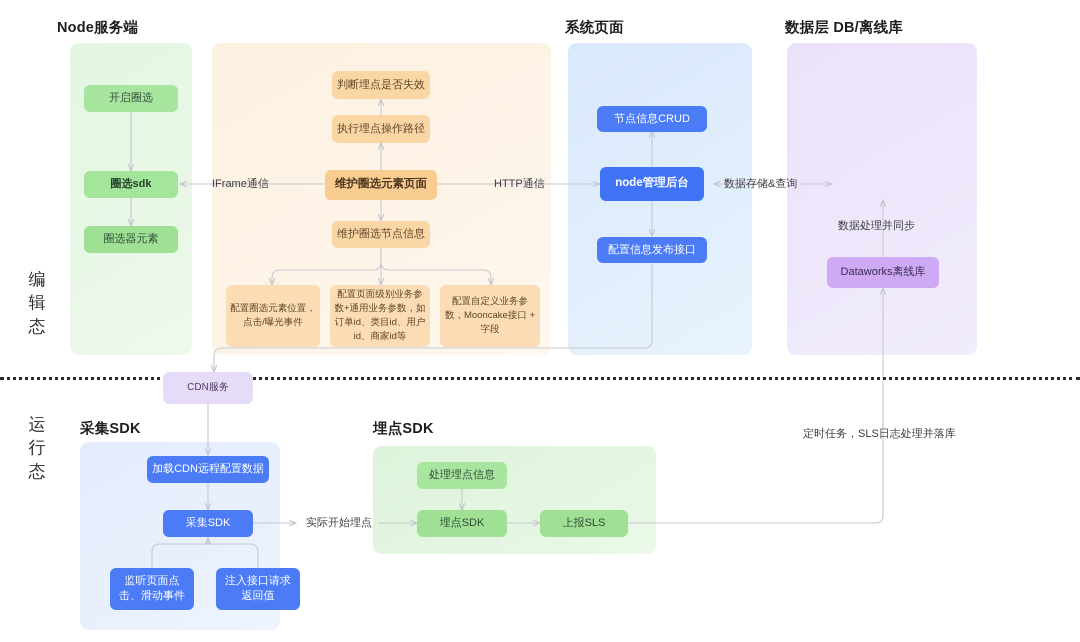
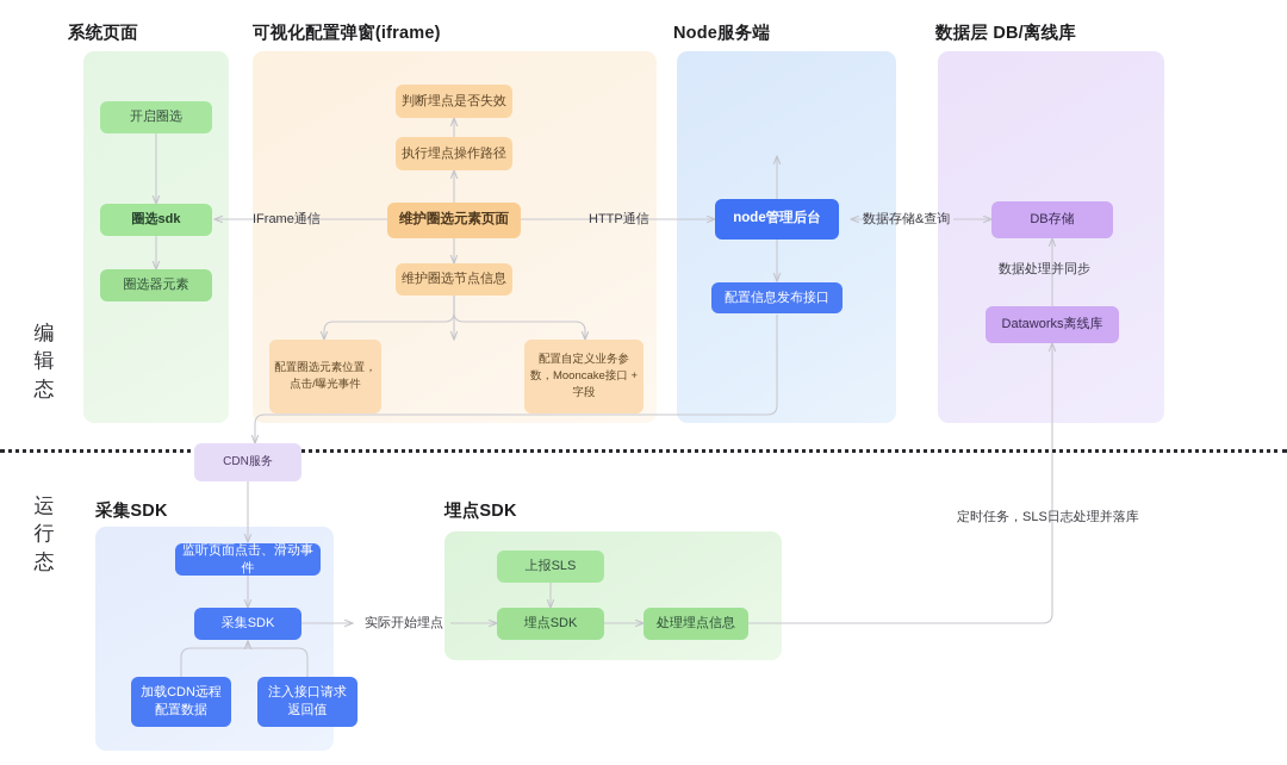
- Node服务端
+ 系统页面
+ 可视化配置弹窗(iframe)
- 系统页面
+ Node服务端
  数据层 DB/离线库
  采集SDK
  埋点SDK
  开启圈选
  圈选sdk
  圈选器元素
  判断埋点是否失效
  执行埋点操作路径
  维护圈选元素页面
  维护圈选节点信息
  配置圈选元素位置，点击/曝光事件
- 配置页面级别业务参数+通用业务参数，如订单id、类目id、用户id、商家id等
  配置自定义业务参数，Mooncake接口 + 字段
- 节点信息CRUD
  node管理后台
  配置信息发布接口
+ DB存储
  Dataworks离线库
  CDN服务
- 加载CDN远程配置数据
+ 监听页面点击、滑动事件
  采集SDK
- 监听页面点击、滑动事件
+ 加载CDN远程配置数据
  注入接口请求返回值
- 处理埋点信息
+ 上报SLS
  埋点SDK
- 上报SLS
+ 处理埋点信息
  IFrame通信
  HTTP通信
  数据存储&查询
  数据处理并同步
  实际开始埋点
  定时任务，SLS日志处理并落库
  编
  辑
  态
  运
  行
  态
